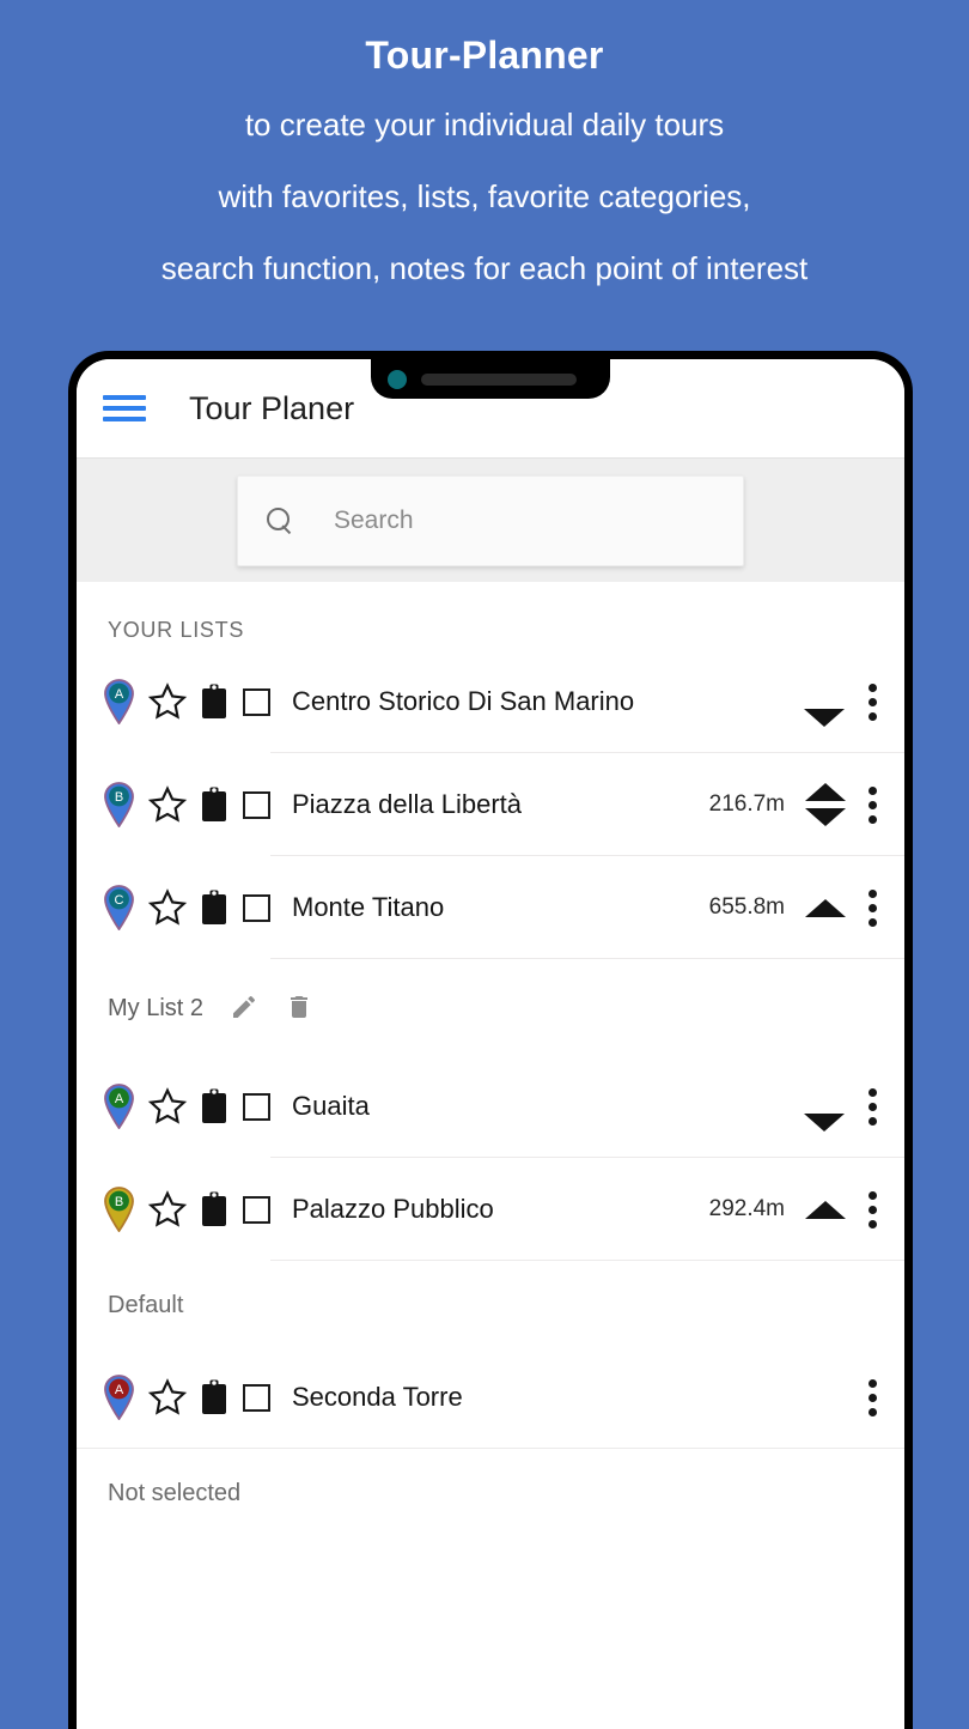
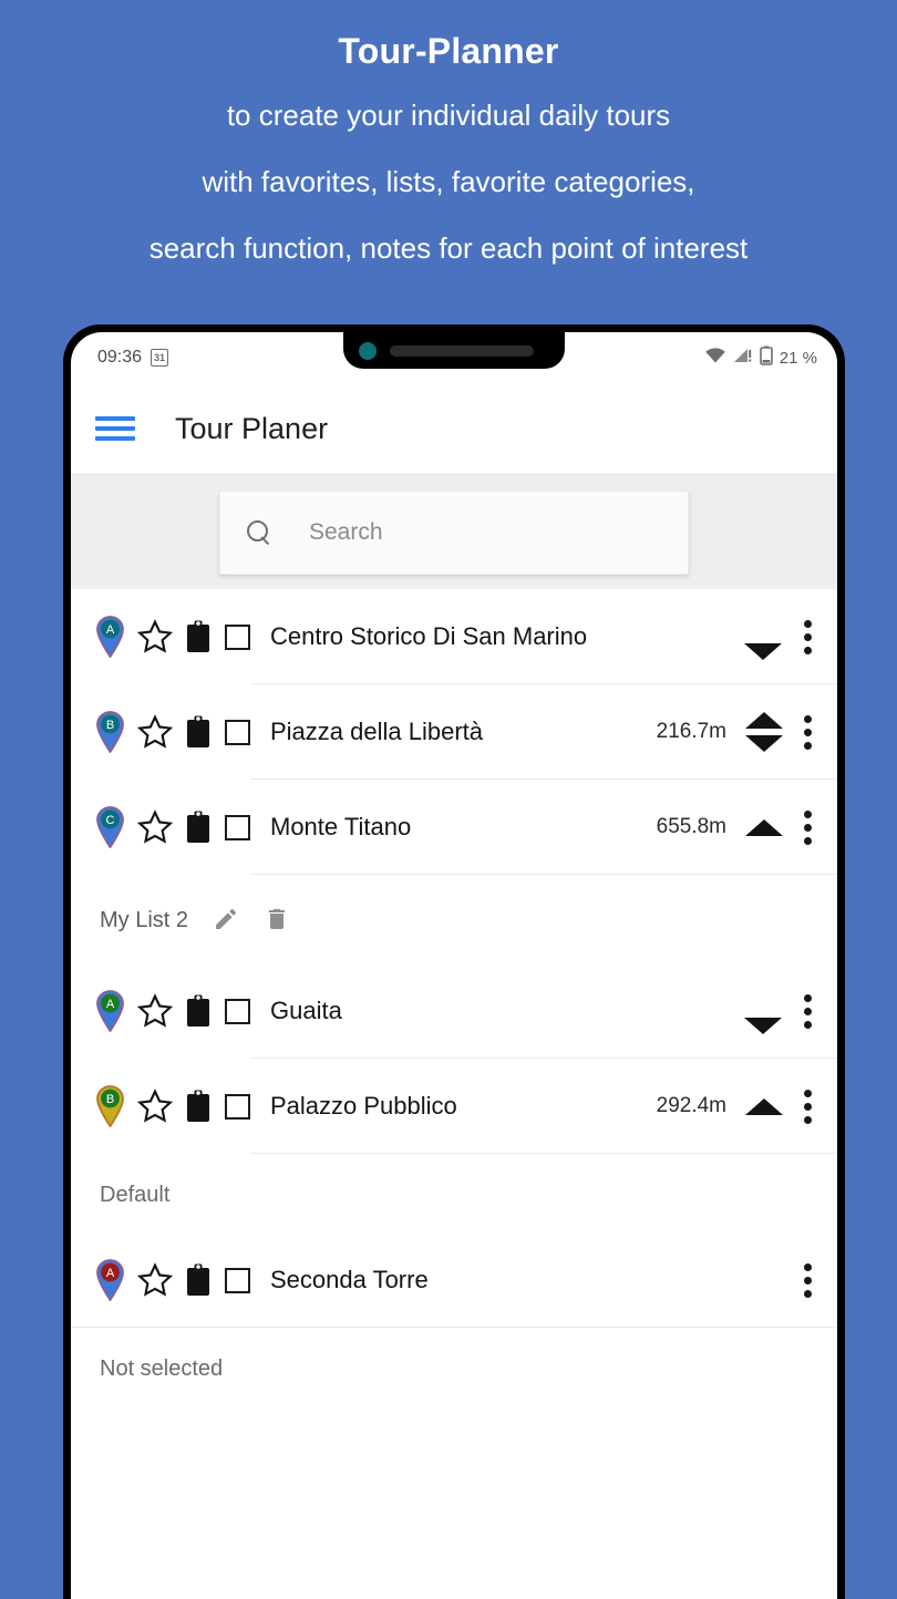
  Tour-Planner
  to create your individual daily tours
  with favorites, lists, favorite categories,
  search function, notes for each point of interest
+ 09:36
+ 31
+ 21 %
  Tour Planer
  Search
- YOUR LISTS
  A
  Centro Storico Di San Marino
  B
  Piazza della Libertà
  216.7m
  C
  Monte Titano
  655.8m
  My List 2
  A
  Guaita
  B
  Palazzo Pubblico
  292.4m
  Default
  A
  Seconda Torre
  Not selected
